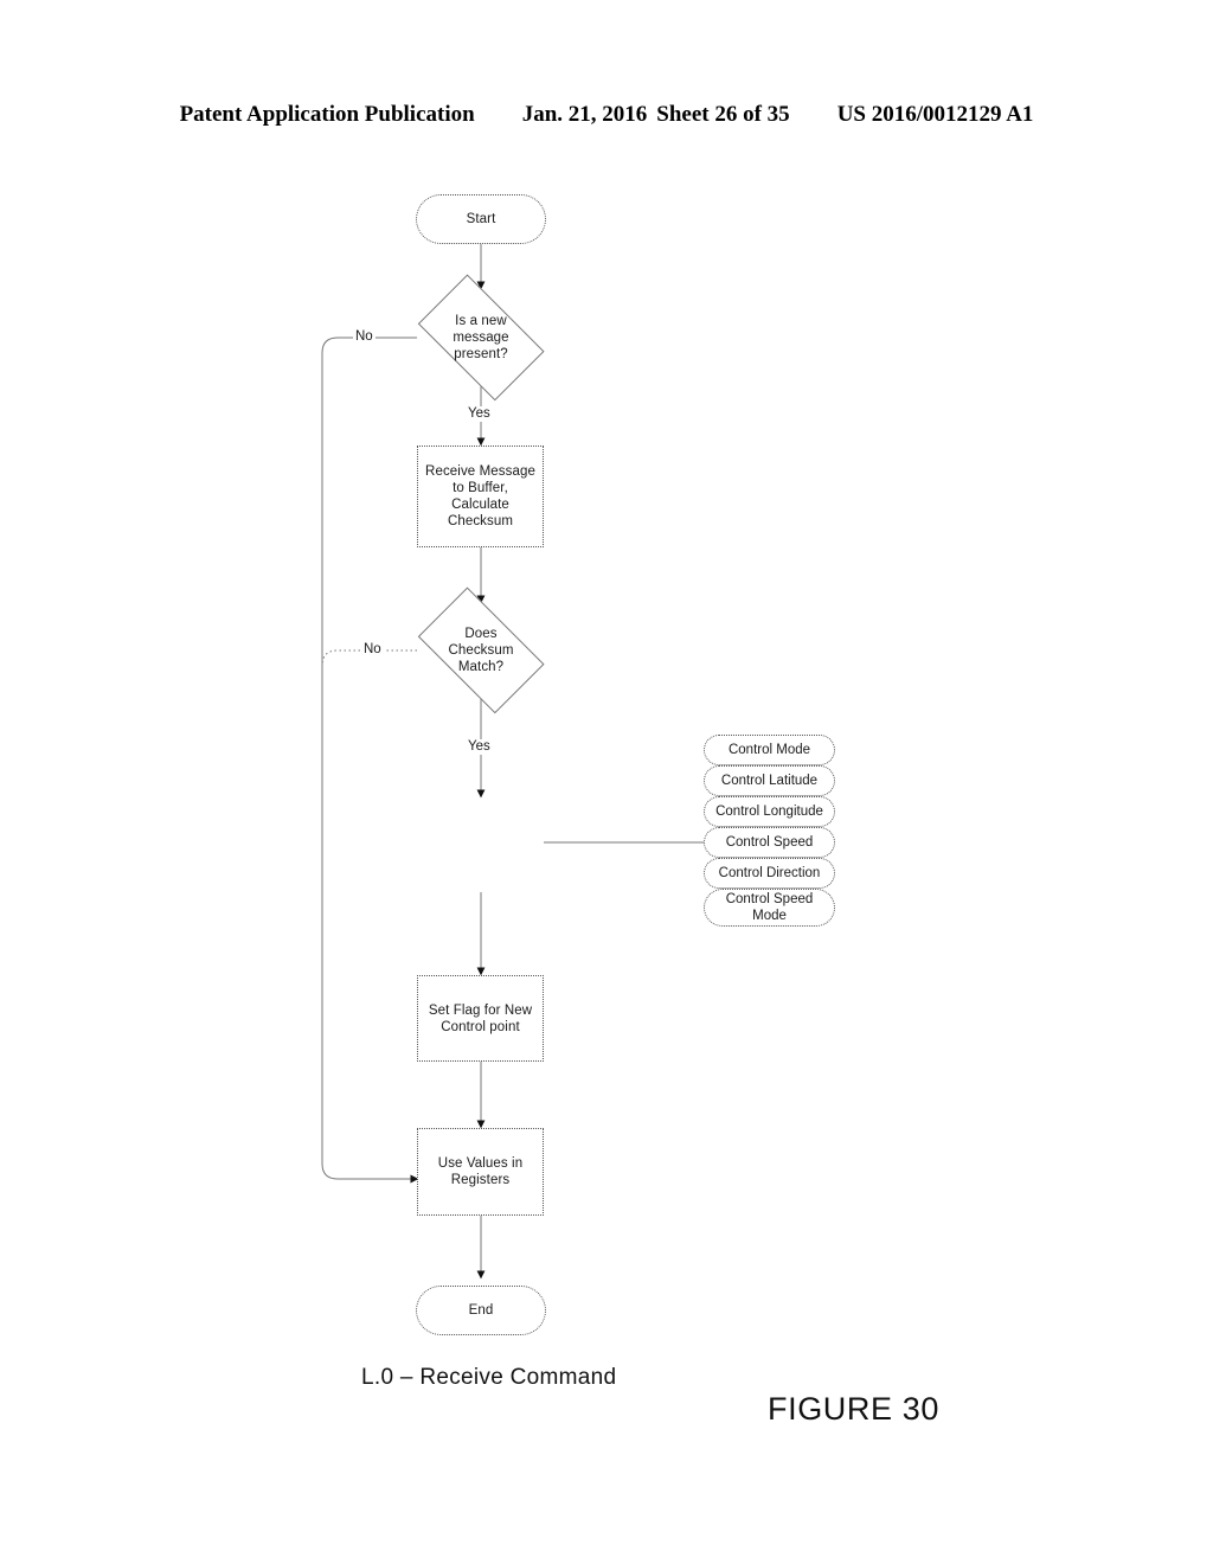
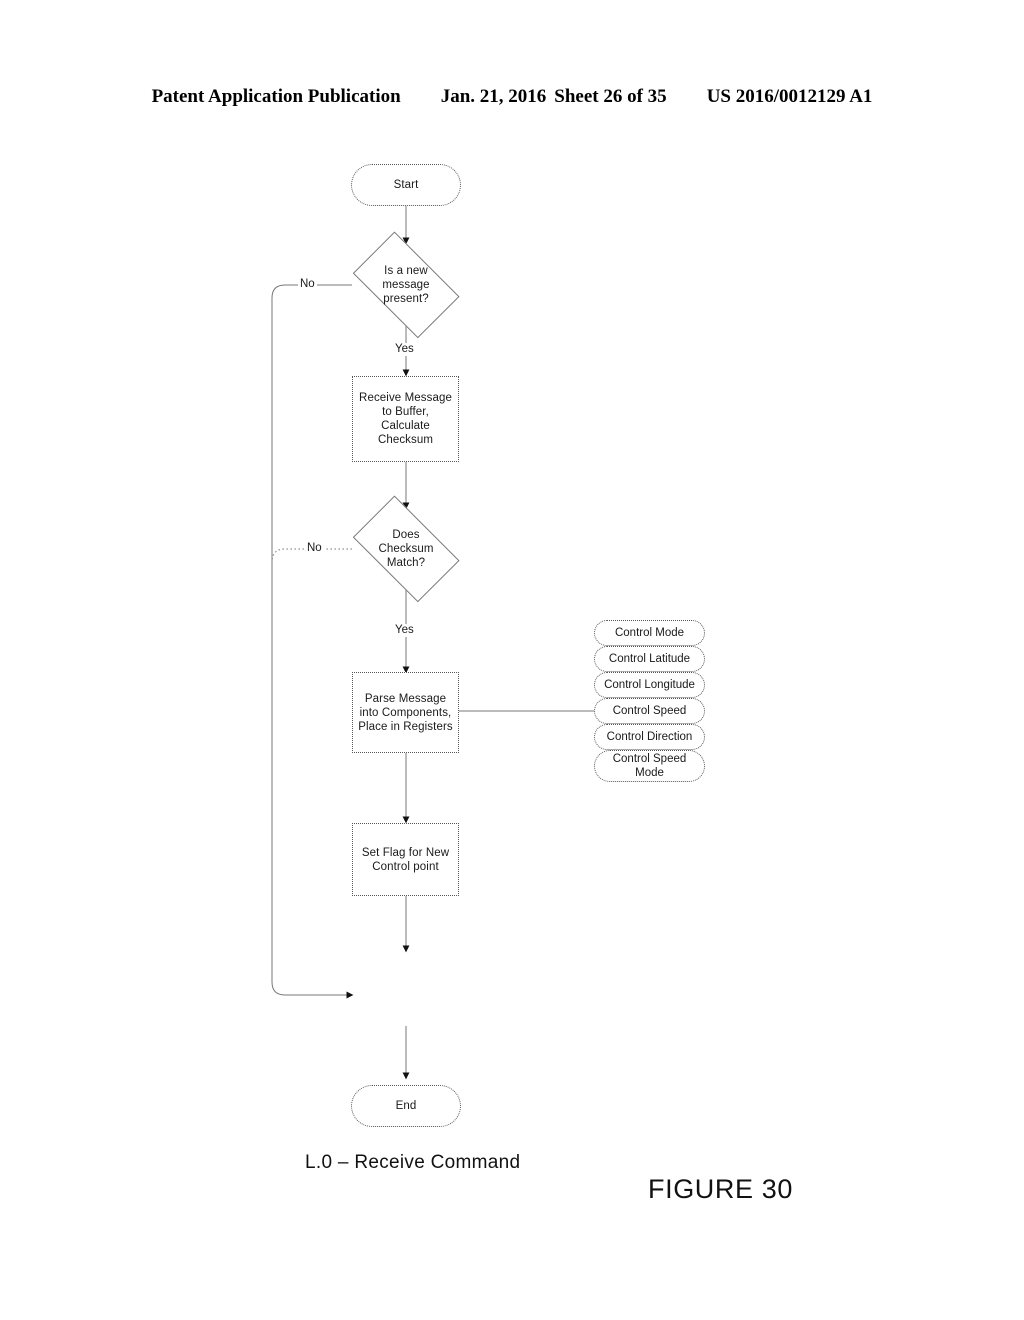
  Patent Application Publication Jan. 21, 2016 Sheet 26 of 35 US 2016/0012129 A1
  Start
  Is a new
  message
  present?
  Receive Message
  to Buffer,
  Calculate
  Checksum
  Does
  Checksum
  Match?
+ Parse Message
+ into Components,
+ Place in Registers
  Set Flag for New
  Control point
- Use Values in
- Registers
  End
  Control Mode
  Control Latitude
  Control Longitude
  Control Speed
  Control Direction
  Control Speed
  Mode
  No
  Yes
  No
  Yes
  L.0 – Receive Command
  FIGURE 30
